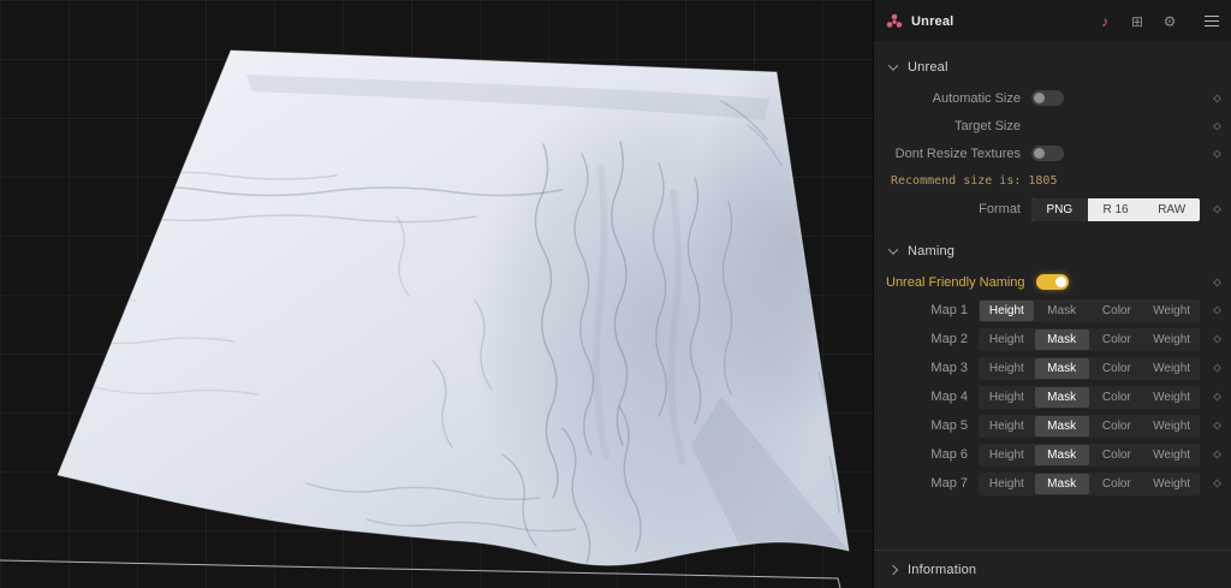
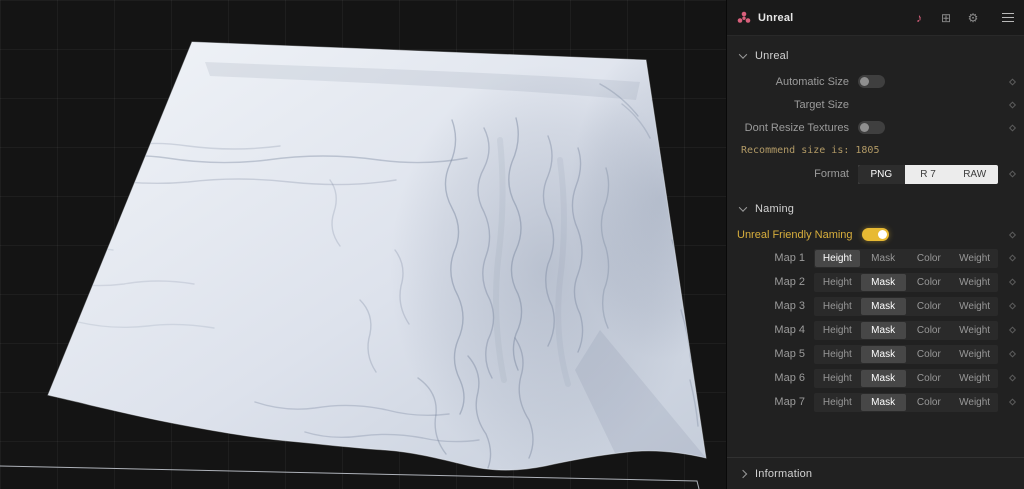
  Unreal
  ♪
  ⊞
  ⚙
  Unreal
  Automatic Size
  Target Size
  Dont Resize Textures
  Recommend size is: 1805
  Format
  PNG
- R 16
+ R 7
  RAW
  Naming
  Unreal Friendly Naming
  Map 1
  Height
  Mask
  Color
  Weight
  Map 2
  Height
  Mask
  Color
  Weight
  Map 3
  Height
  Mask
  Color
  Weight
  Map 4
  Height
  Mask
  Color
  Weight
  Map 5
  Height
  Mask
  Color
  Weight
  Map 6
  Height
  Mask
  Color
  Weight
  Map 7
  Height
  Mask
  Color
  Weight
  Information
